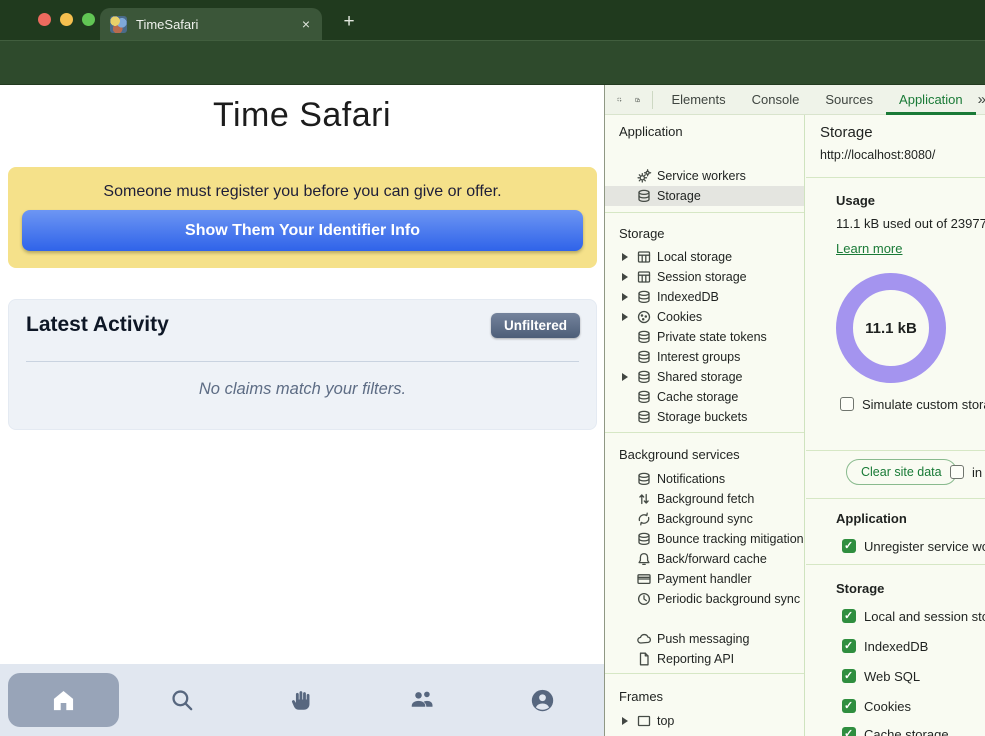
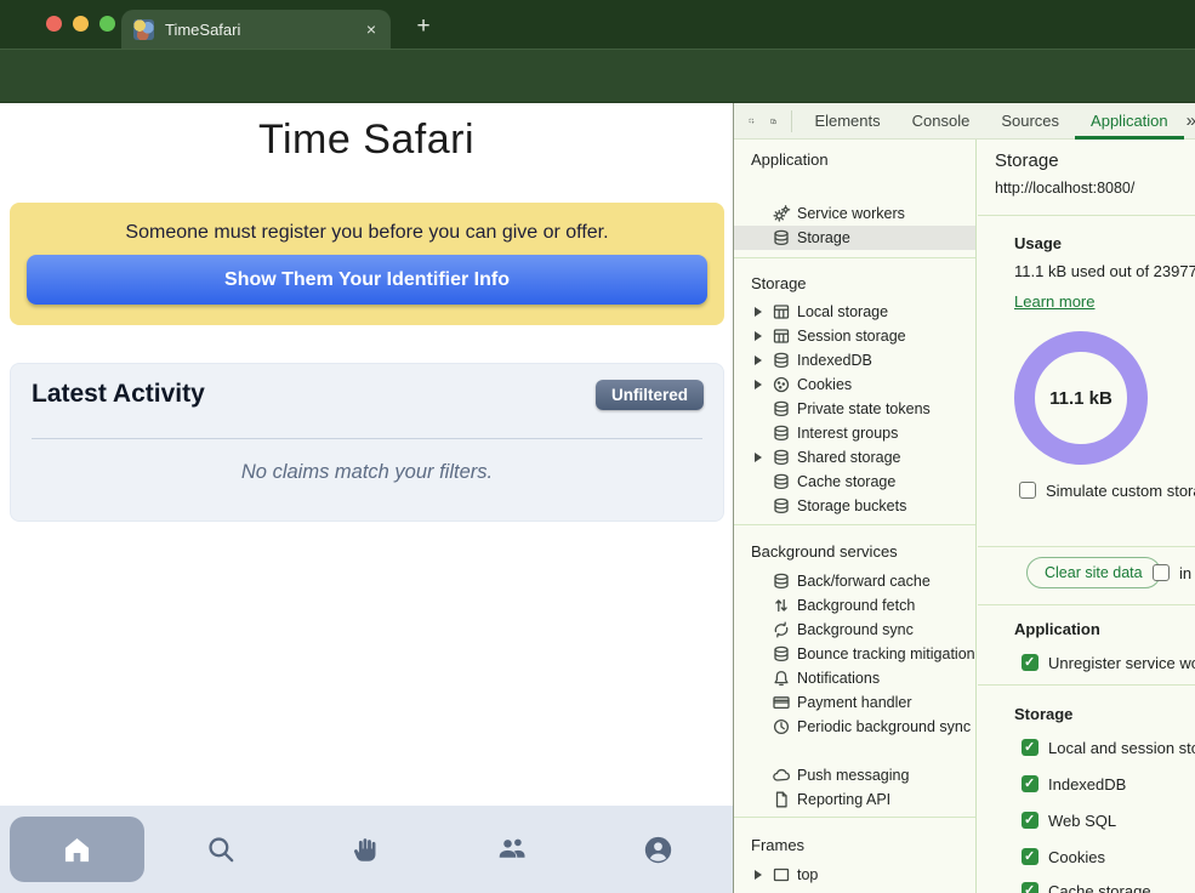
  TimeSafari
  ×
  +
  Time Safari
  Someone must register you before you can give or offer.
  Show Them Your Identifier Info
  Latest Activity
  Unfiltered
  No claims match your filters.
  Elements
  Console
  Sources
  Application
  »
  Application
  Service workers
  Storage
  Storage
  Local storage
  Session storage
  IndexedDB
  Cookies
  Private state tokens
  Interest groups
  Shared storage
  Cache storage
  Storage buckets
  Background services
- Notifications
+ Back/forward cache
  Background fetch
  Background sync
  Bounce tracking mitigation
- Back/forward cache
+ Notifications
  Payment handler
  Periodic background sync
  Push messaging
  Reporting API
  Frames
  top
  Storage
  http://localhost:8080/
  Usage
  11.1 kB used out of 23977
  Learn more
  11.1 kB
  Simulate custom stor
  Clear site data
  in
  Application
  Unregister service w
  Storage
  Local and session st
  IndexedDB
  Web SQL
  Cookies
  Cache storage
